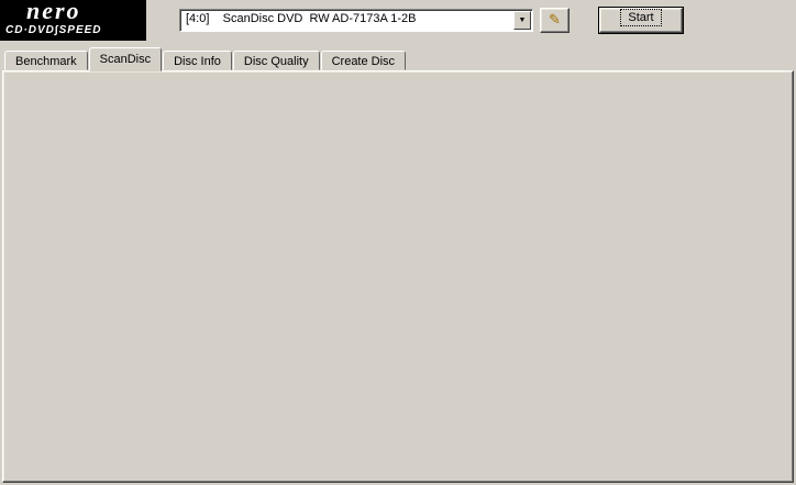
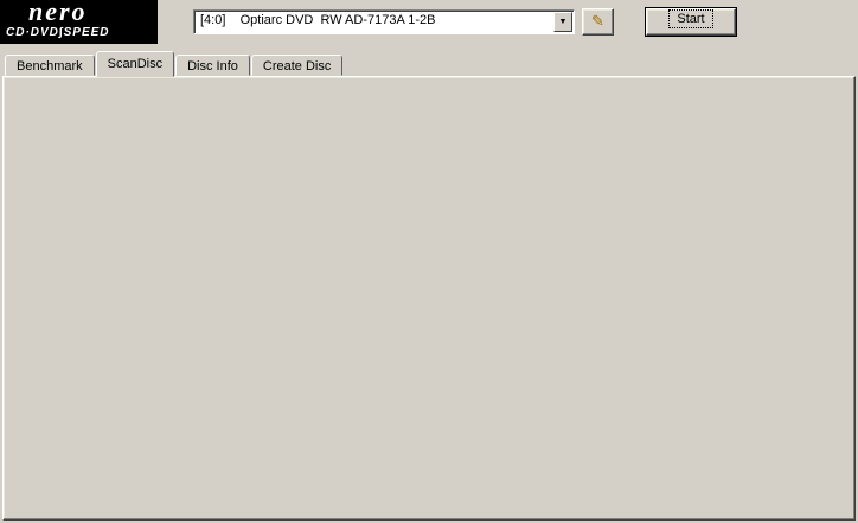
  nero
  CD·DVD∫SPEED
- [4:0] ScanDisc DVD RW AD-7173A 1-2B
+ [4:0] Optiarc DVD RW AD-7173A 1-2B
  ✎
  Start
  Benchmark
  ScanDisc
  Disc Info
- Disc Quality
  Create Disc
